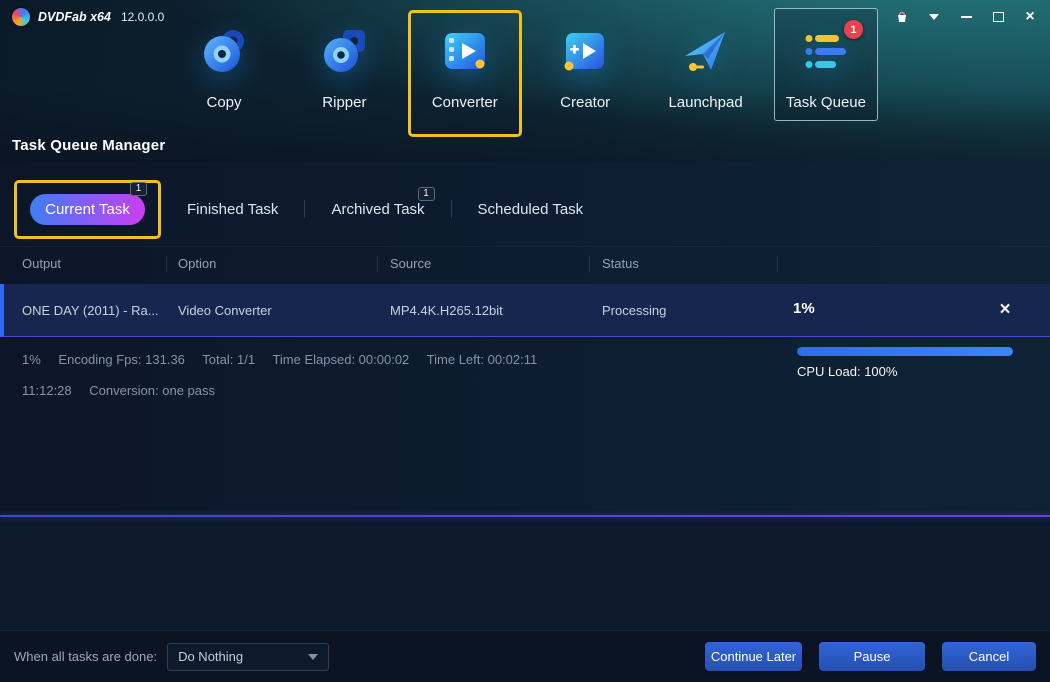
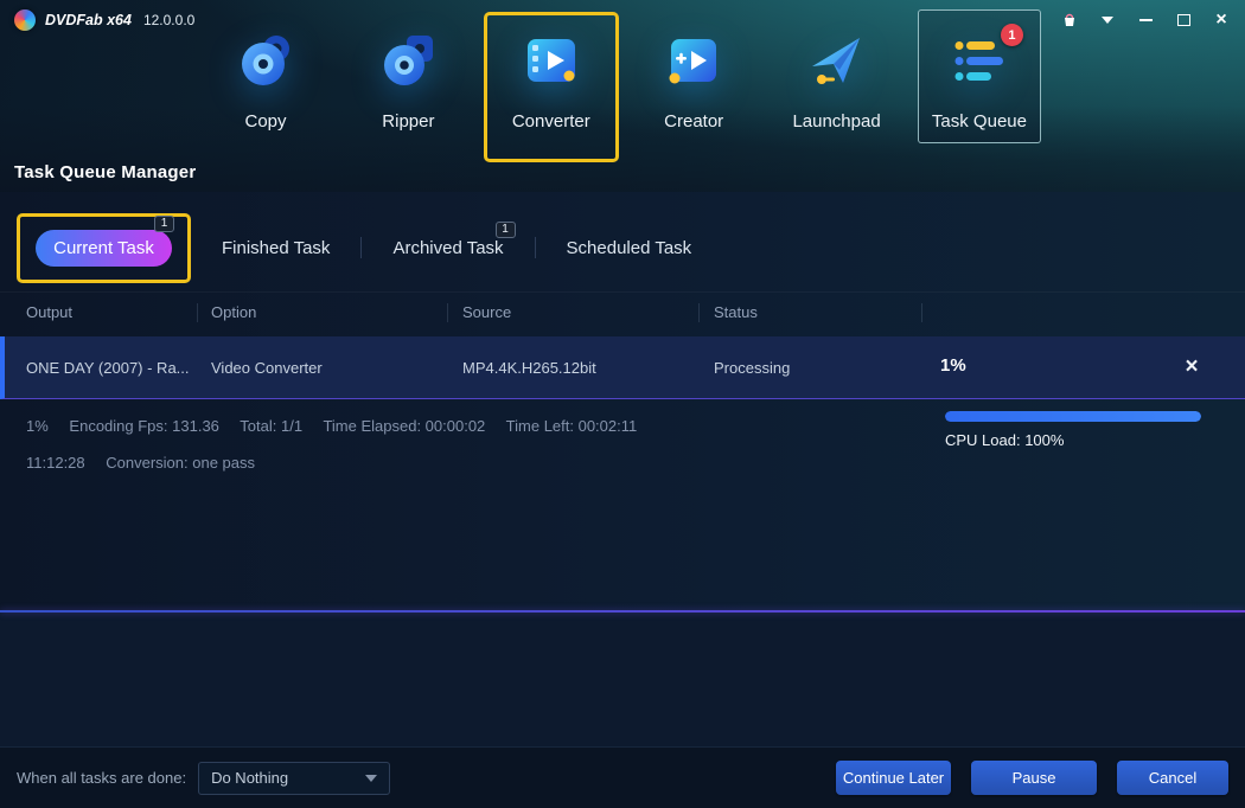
  DVDFab x64
  12.0.0.0
  ×
  Copy
  Ripper
  Converter
  Creator
  Launchpad
  1
  Task Queue
  Task Queue Manager
  Current Task
  1
  Finished Task
  Archived Task
  1
  Scheduled Task
  Output
  Option
  Source
  Status
- ONE DAY (2011) - Ra...
+ ONE DAY (2007) - Ra...
  Video Converter
  MP4.4K.H265.12bit
  Processing
  1%
  ×
  1% Encoding Fps: 131.36 Total: 1/1 Time Elapsed: 00:00:02 Time Left: 00:02:11
  11:12:28 Conversion: one pass
  CPU Load: 100%
  When all tasks are done:
  Do Nothing
  Continue Later
  Pause
  Cancel
